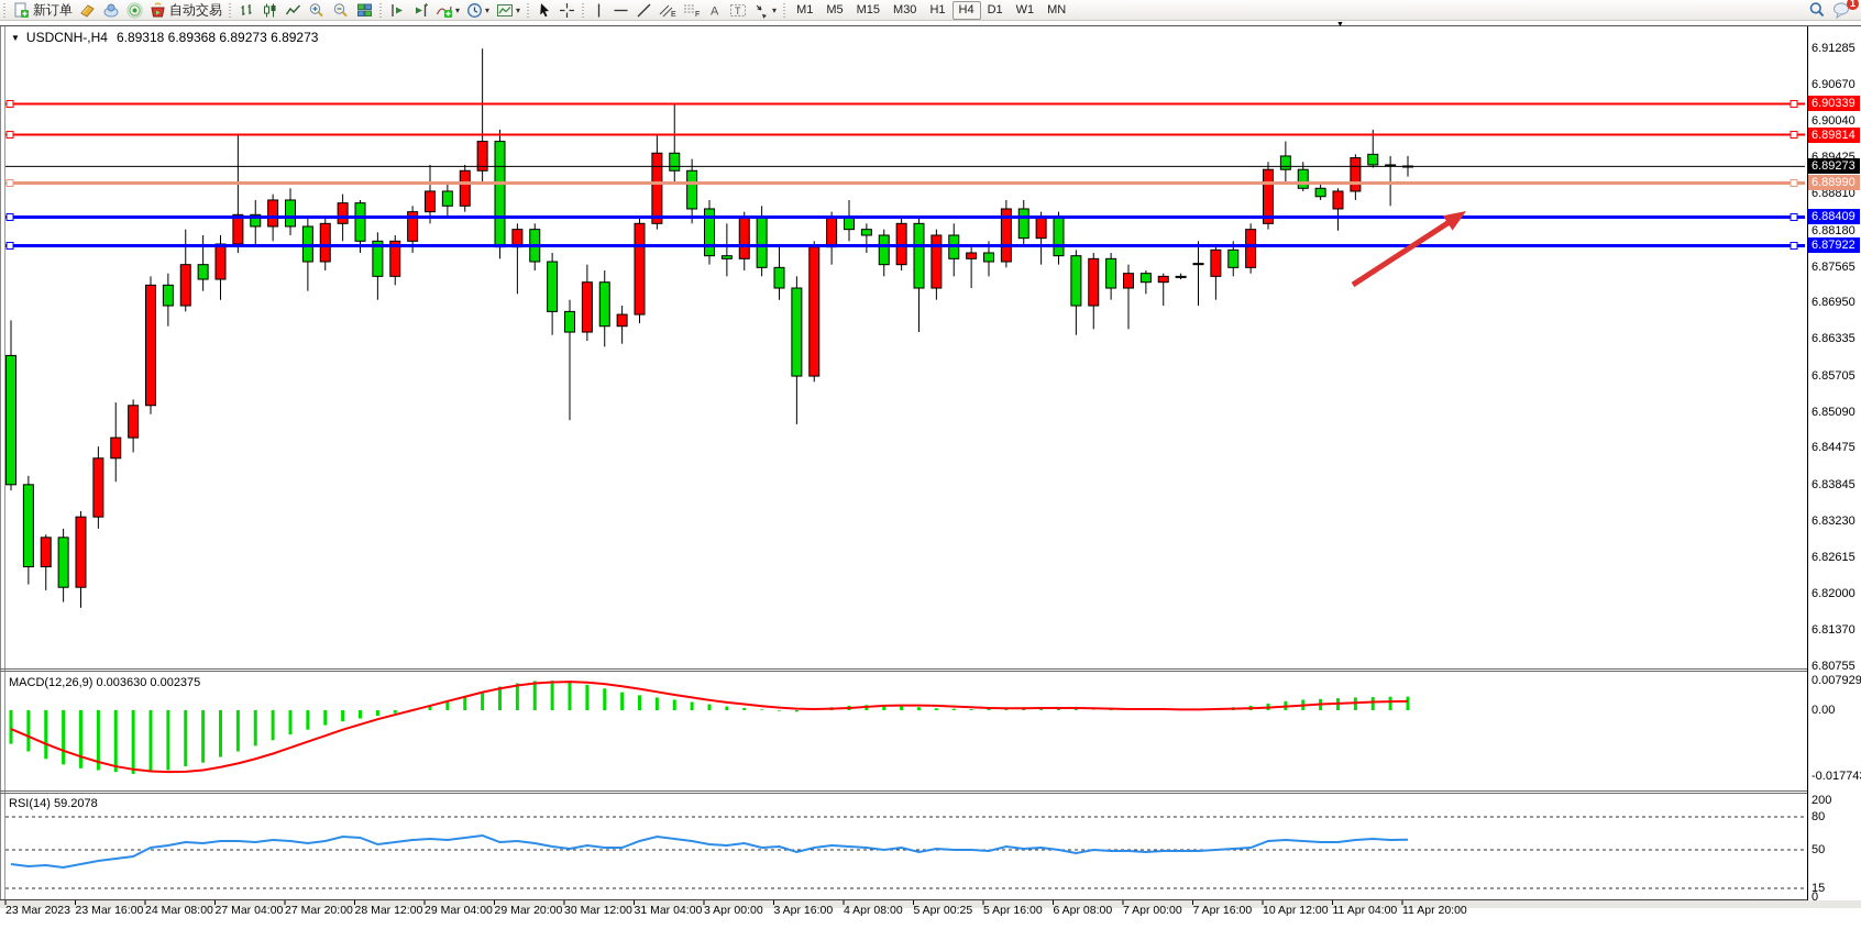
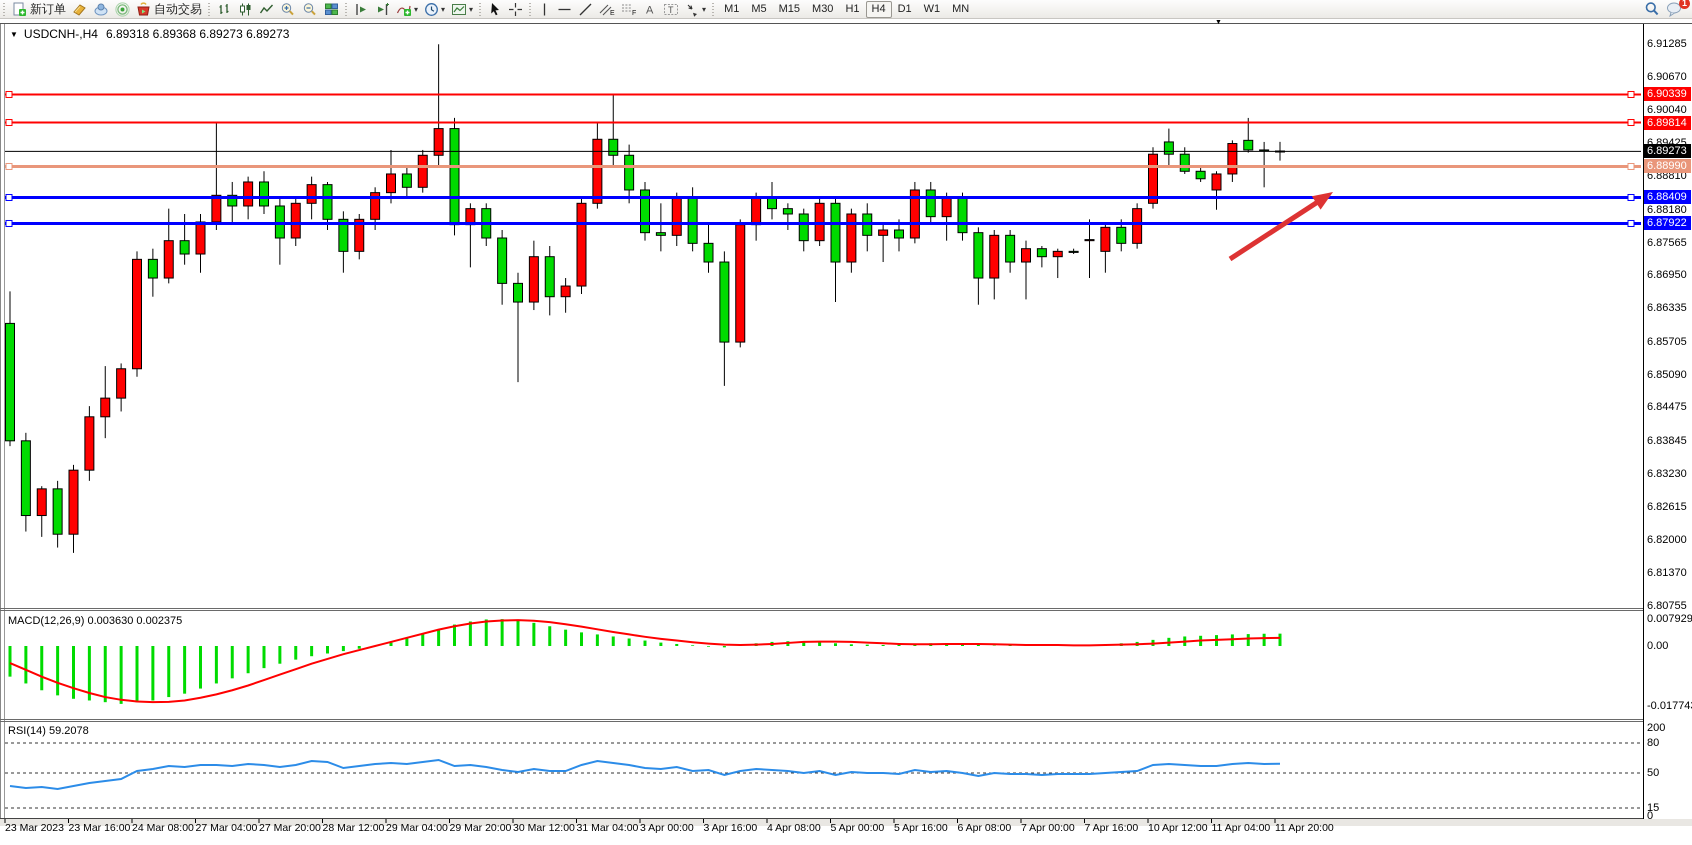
  新订单
  自动交易
  ▾
  ▾
  ▾
  A
  T
  ▾
  M1
  M5
  M15
  M30
  H1
  H4
  D1
  W1
  MN
  1
  ▼
  USDCNH-,H4
  6.89318 6.89368 6.89273 6.89273
  MACD(12,26,9) 0.003630 0.002375
  RSI(14) 59.2078
  6.91285
  6.90670
  6.90040
  6.89425
  6.88810
  6.88180
  6.87565
  6.86950
  6.86335
  6.85705
  6.85090
  6.84475
  6.83845
  6.83230
  6.82615
  6.82000
  6.81370
  6.80755
  6.90339
  6.89814
  6.89273
  6.88990
  6.88409
  6.87922
  0.007929
  0.00
  -0.01774
  200
  80
  50
  15
  0
  23 Mar 2023
  23 Mar 16:00
  24 Mar 08:00
  27 Mar 04:00
  27 Mar 20:00
  28 Mar 12:00
  29 Mar 04:00
  29 Mar 20:00
  30 Mar 12:00
  31 Mar 04:00
  3 Apr 00:00
  3 Apr 16:00
  4 Apr 08:00
- 5 Apr 00:25
+ 5 Apr 00:00
  5 Apr 16:00
  6 Apr 08:00
  7 Apr 00:00
  7 Apr 16:00
  10 Apr 12:00
  11 Apr 04:00
  11 Apr 20:00
